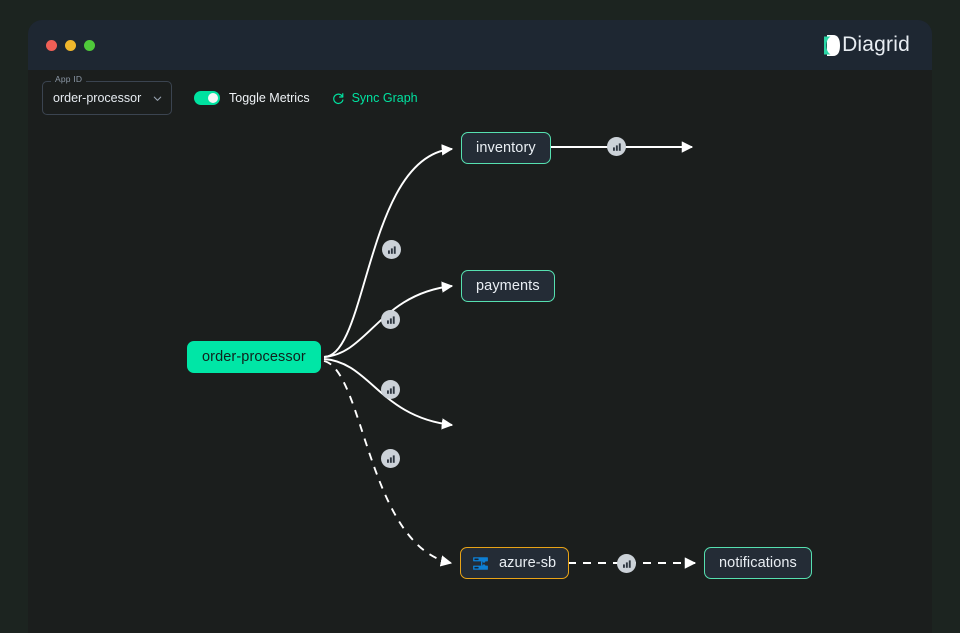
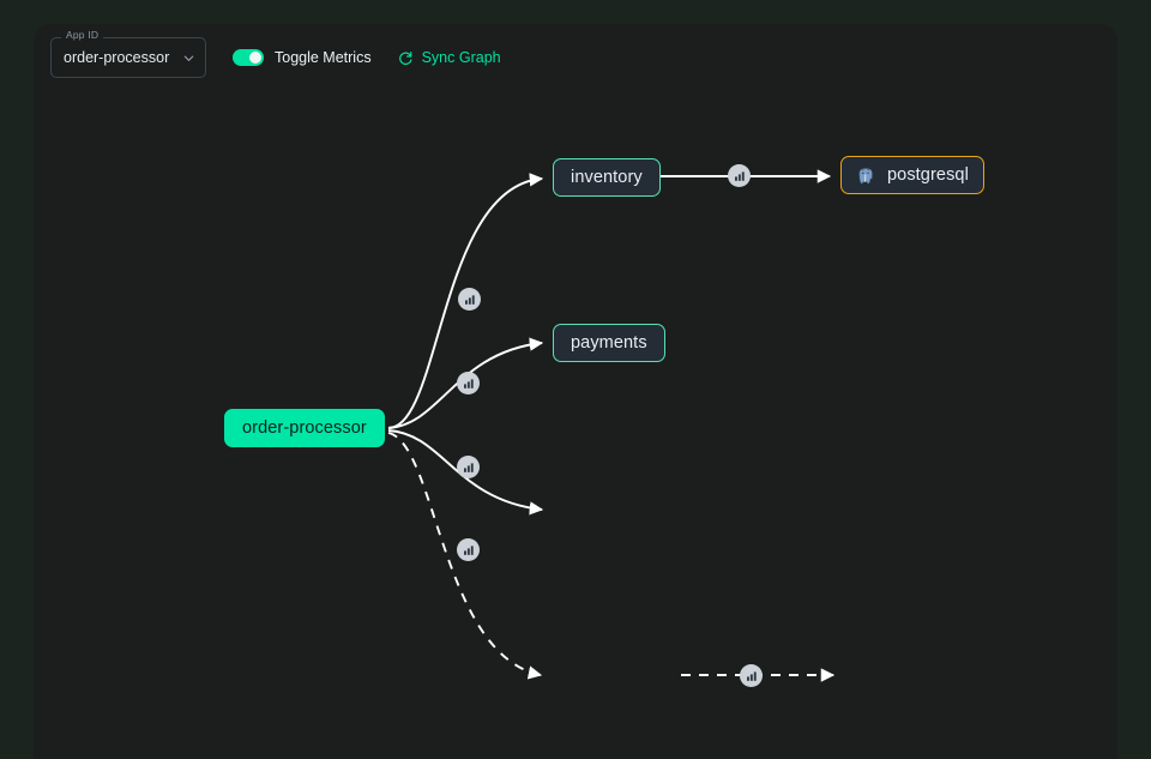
- Diagrid
  App ID
  order-processor
  Toggle Metrics
  Sync Graph
  order-processor
  inventory
+ postgresql
  payments
- azure-sb
- notifications
